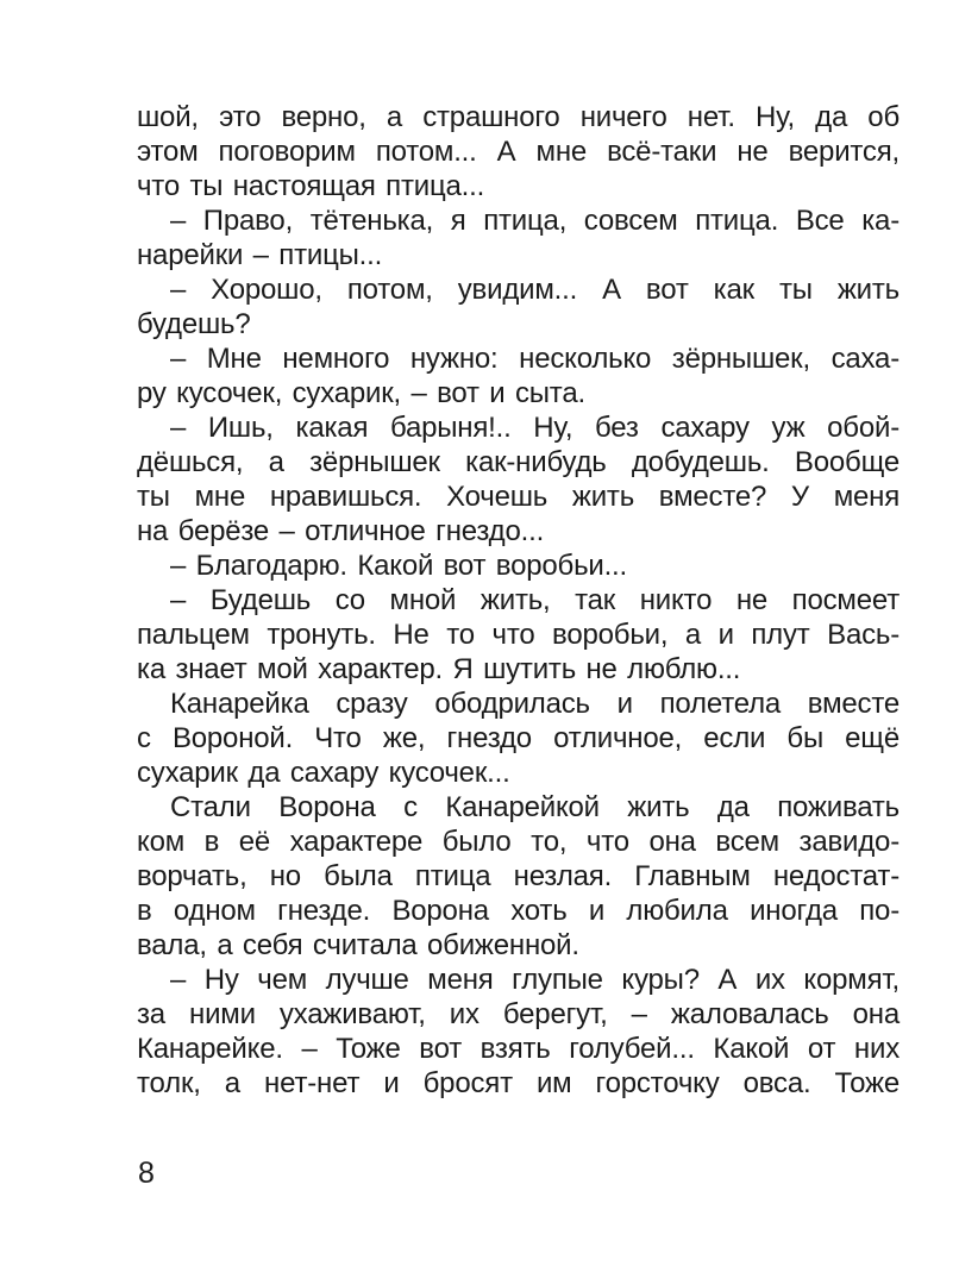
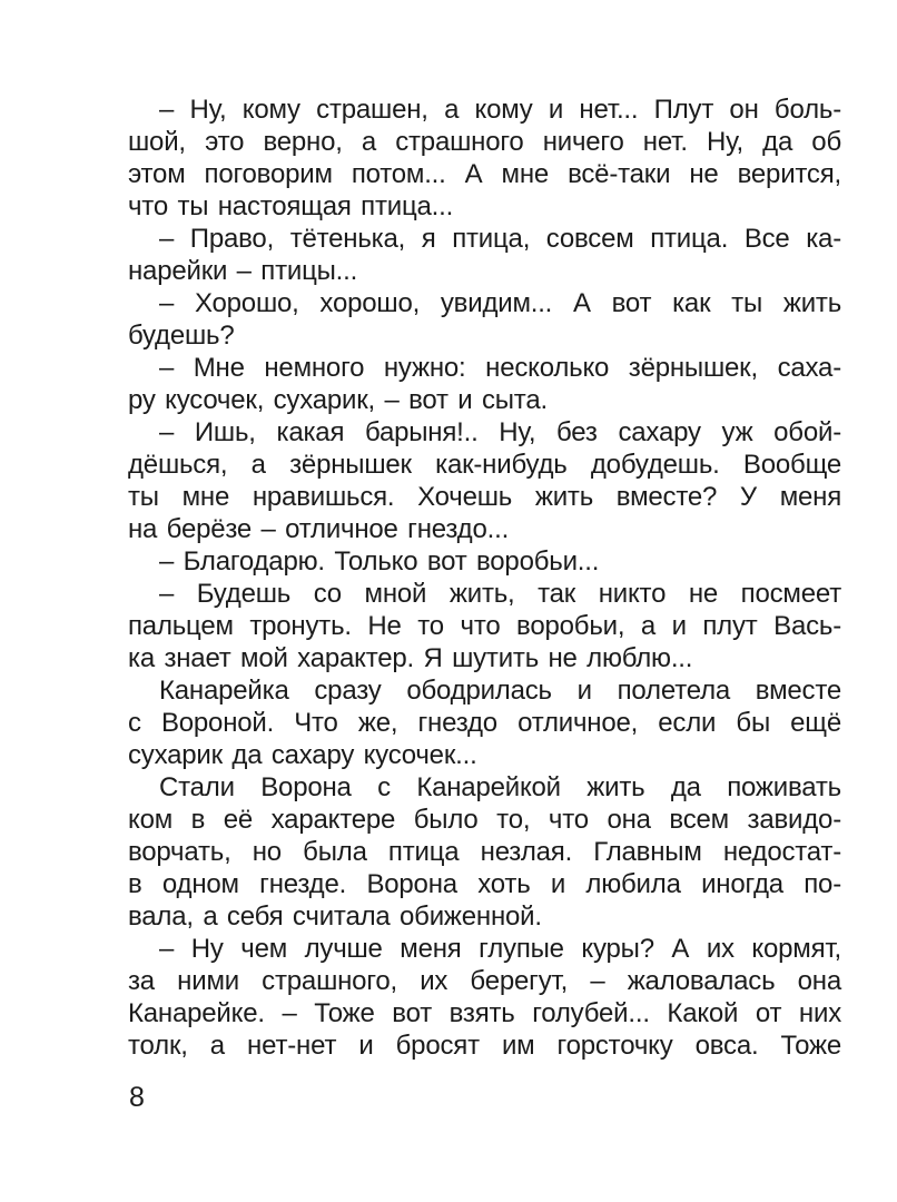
+ – Ну, кому страшен, а кому и нет... Плут он боль-
  шой, это верно, а страшного ничего нет. Ну, да об
  этом поговорим потом... А мне всё-таки не верится,
  что ты настоящая птица...
  – Право, тётенька, я птица, совсем птица. Все ка-
  нарейки – птицы...
- – Хорошо, потом, увидим... А вот как ты жить
+ – Хорошо, хорошо, увидим... А вот как ты жить
  будешь?
  – Мне немного нужно: несколько зёрнышек, саха-
  ру кусочек, сухарик, – вот и сыта.
  – Ишь, какая барыня!.. Ну, без сахару уж обой-
  дёшься, а зёрнышек как-нибудь добудешь. Вообще
  ты мне нравишься. Хочешь жить вместе? У меня
  на берёзе – отличное гнездо...
- – Благодарю. Какой вот воробьи...
+ – Благодарю. Только вот воробьи...
  – Будешь со мной жить, так никто не посмеет
  пальцем тронуть. Не то что воробьи, а и плут Вась-
  ка знает мой характер. Я шутить не люблю...
  Канарейка сразу ободрилась и полетела вместе
  с Вороной. Что же, гнездо отличное, если бы ещё
  сухарик да сахару кусочек...
  Стали Ворона с Канарейкой жить да поживать
  ком в её характере было то, что она всем завидо-
  ворчать, но была птица незлая. Главным недостат-
  в одном гнезде. Ворона хоть и любила иногда по-
  вала, а себя считала обиженной.
  – Ну чем лучше меня глупые куры? А их кормят,
- за ними ухаживают, их берегут, – жаловалась она
+ за ними страшного, их берегут, – жаловалась она
  Канарейке. – Тоже вот взять голубей... Какой от них
  толк, а нет-нет и бросят им горсточку овса. Тоже
  8
